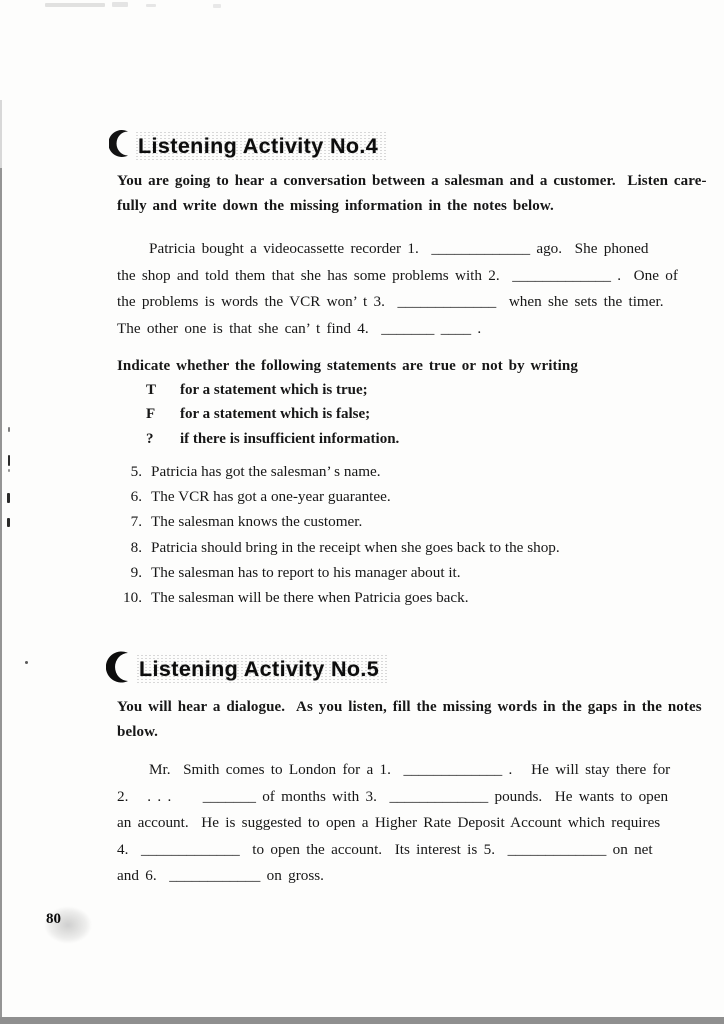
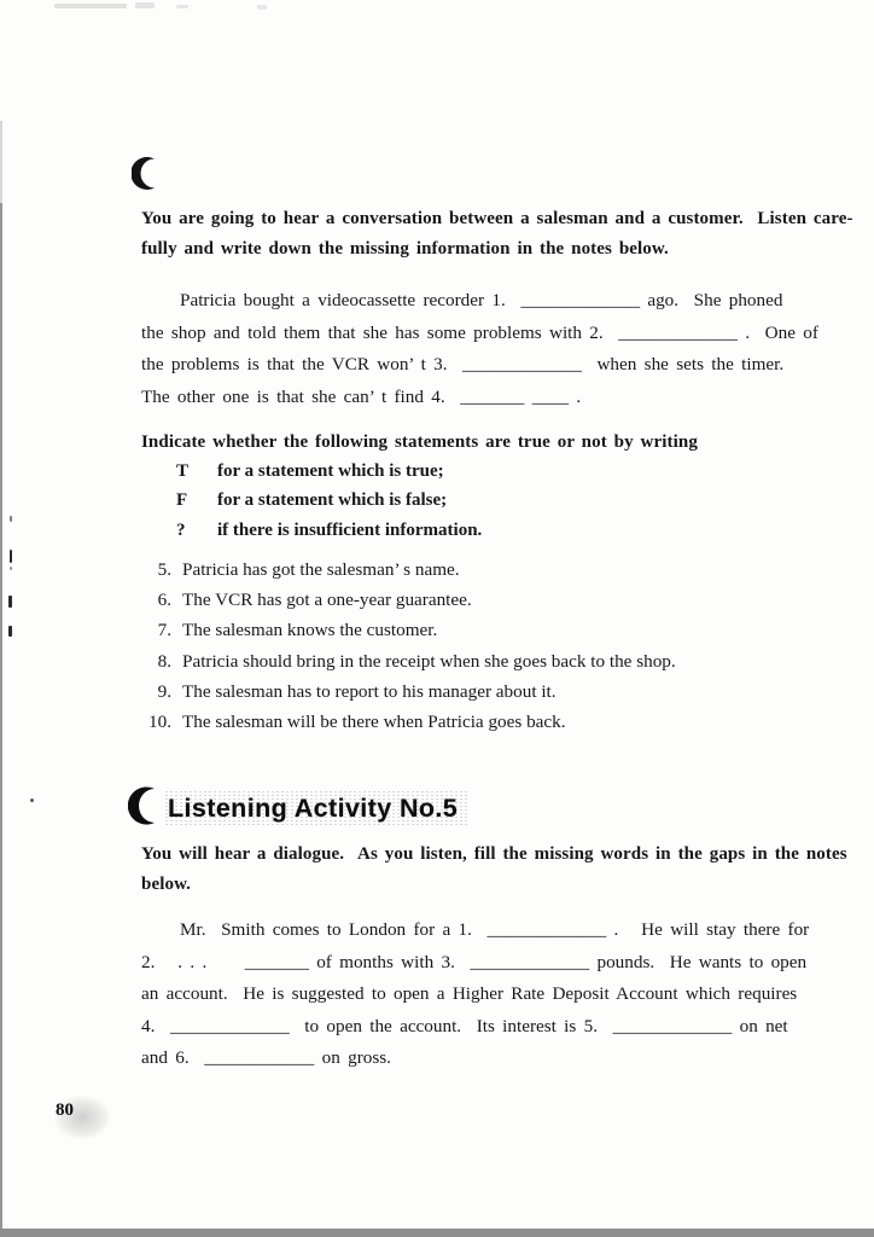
- Listening Activity No.4
  You are going to hear a conversation between a salesman and a customer. Listen care-
  fully and write down the missing information in the notes below.
  Patricia bought a videocassette recorder 1. _____________ ago. She phoned
  the shop and told them that she has some problems with 2. _____________ . One of
- the problems is words the VCR won’ t 3. _____________ when she sets the timer.
+ the problems is that the VCR won’ t 3. _____________ when she sets the timer.
  The other one is that she can’ t find 4. _______ ____ .
  Indicate whether the following statements are true or not by writing
  T
  for a statement which is true;
  F
  for a statement which is false;
  ?
  if there is insufficient information.
  5.
  Patricia has got the salesman’ s name.
  6.
  The VCR has got a one-year guarantee.
  7.
  The salesman knows the customer.
  8.
  Patricia should bring in the receipt when she goes back to the shop.
  9.
  The salesman has to report to his manager about it.
  10.
  The salesman will be there when Patricia goes back.
  Listening Activity No.5
  You will hear a dialogue. As you listen, fill the missing words in the gaps in the notes
  below.
  Mr. Smith comes to London for a 1. _____________ . He will stay there for
  2. . . . _______ of months with 3. _____________ pounds. He wants to open
  an account. He is suggested to open a Higher Rate Deposit Account which requires
  4. _____________ to open the account. Its interest is 5. _____________ on net
  and 6. ____________ on gross.
  80
